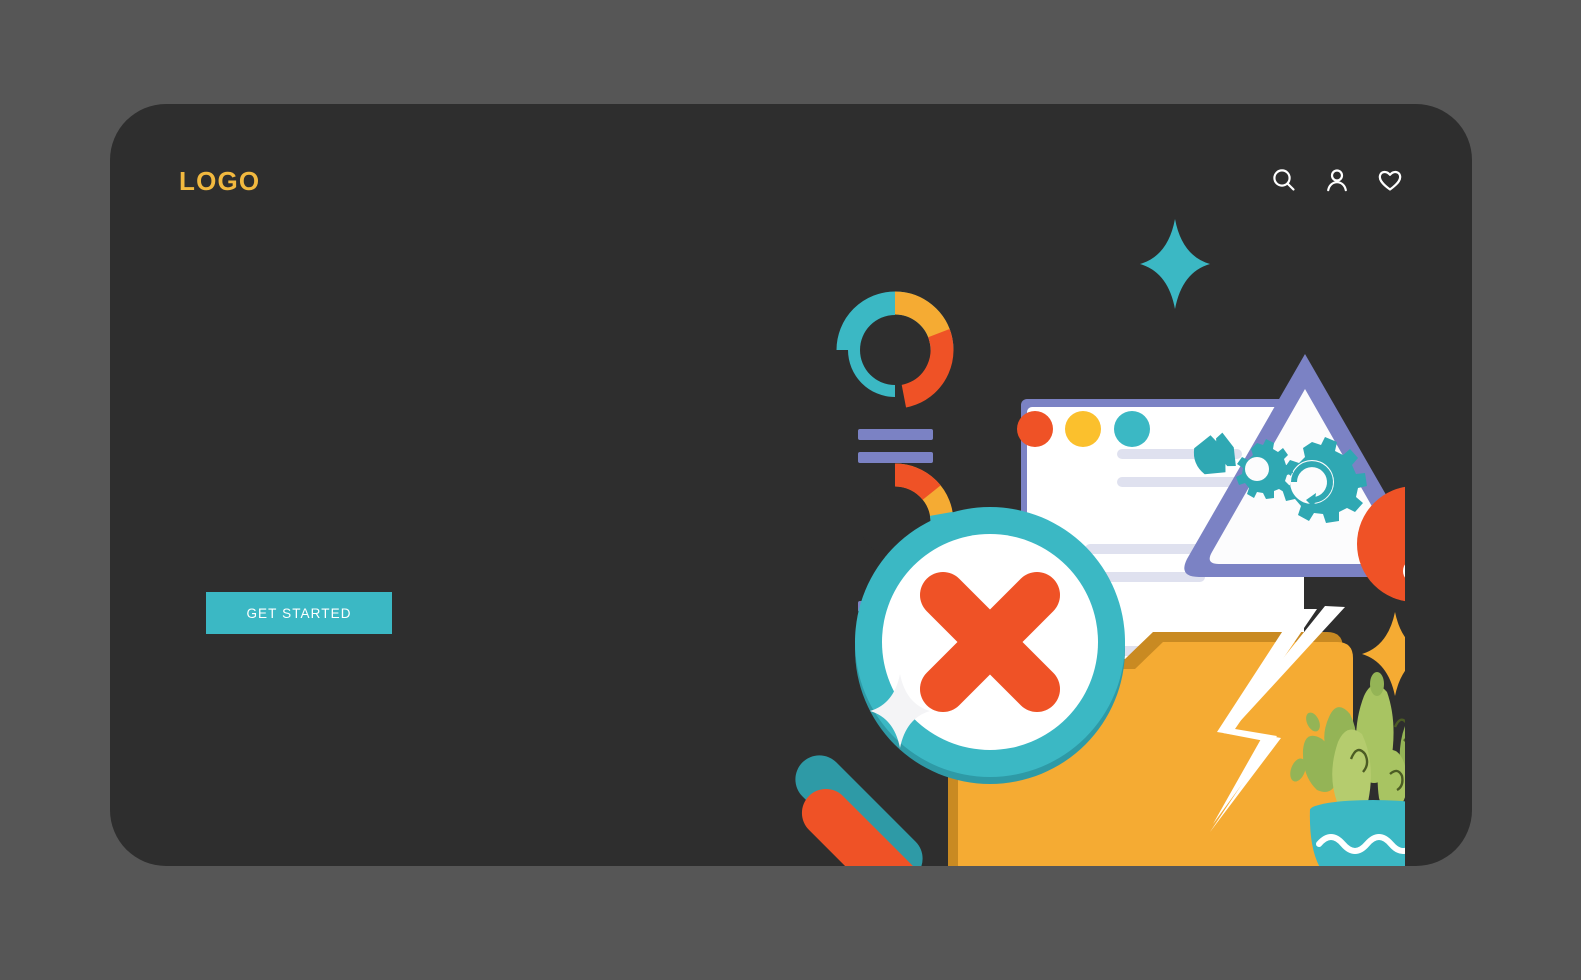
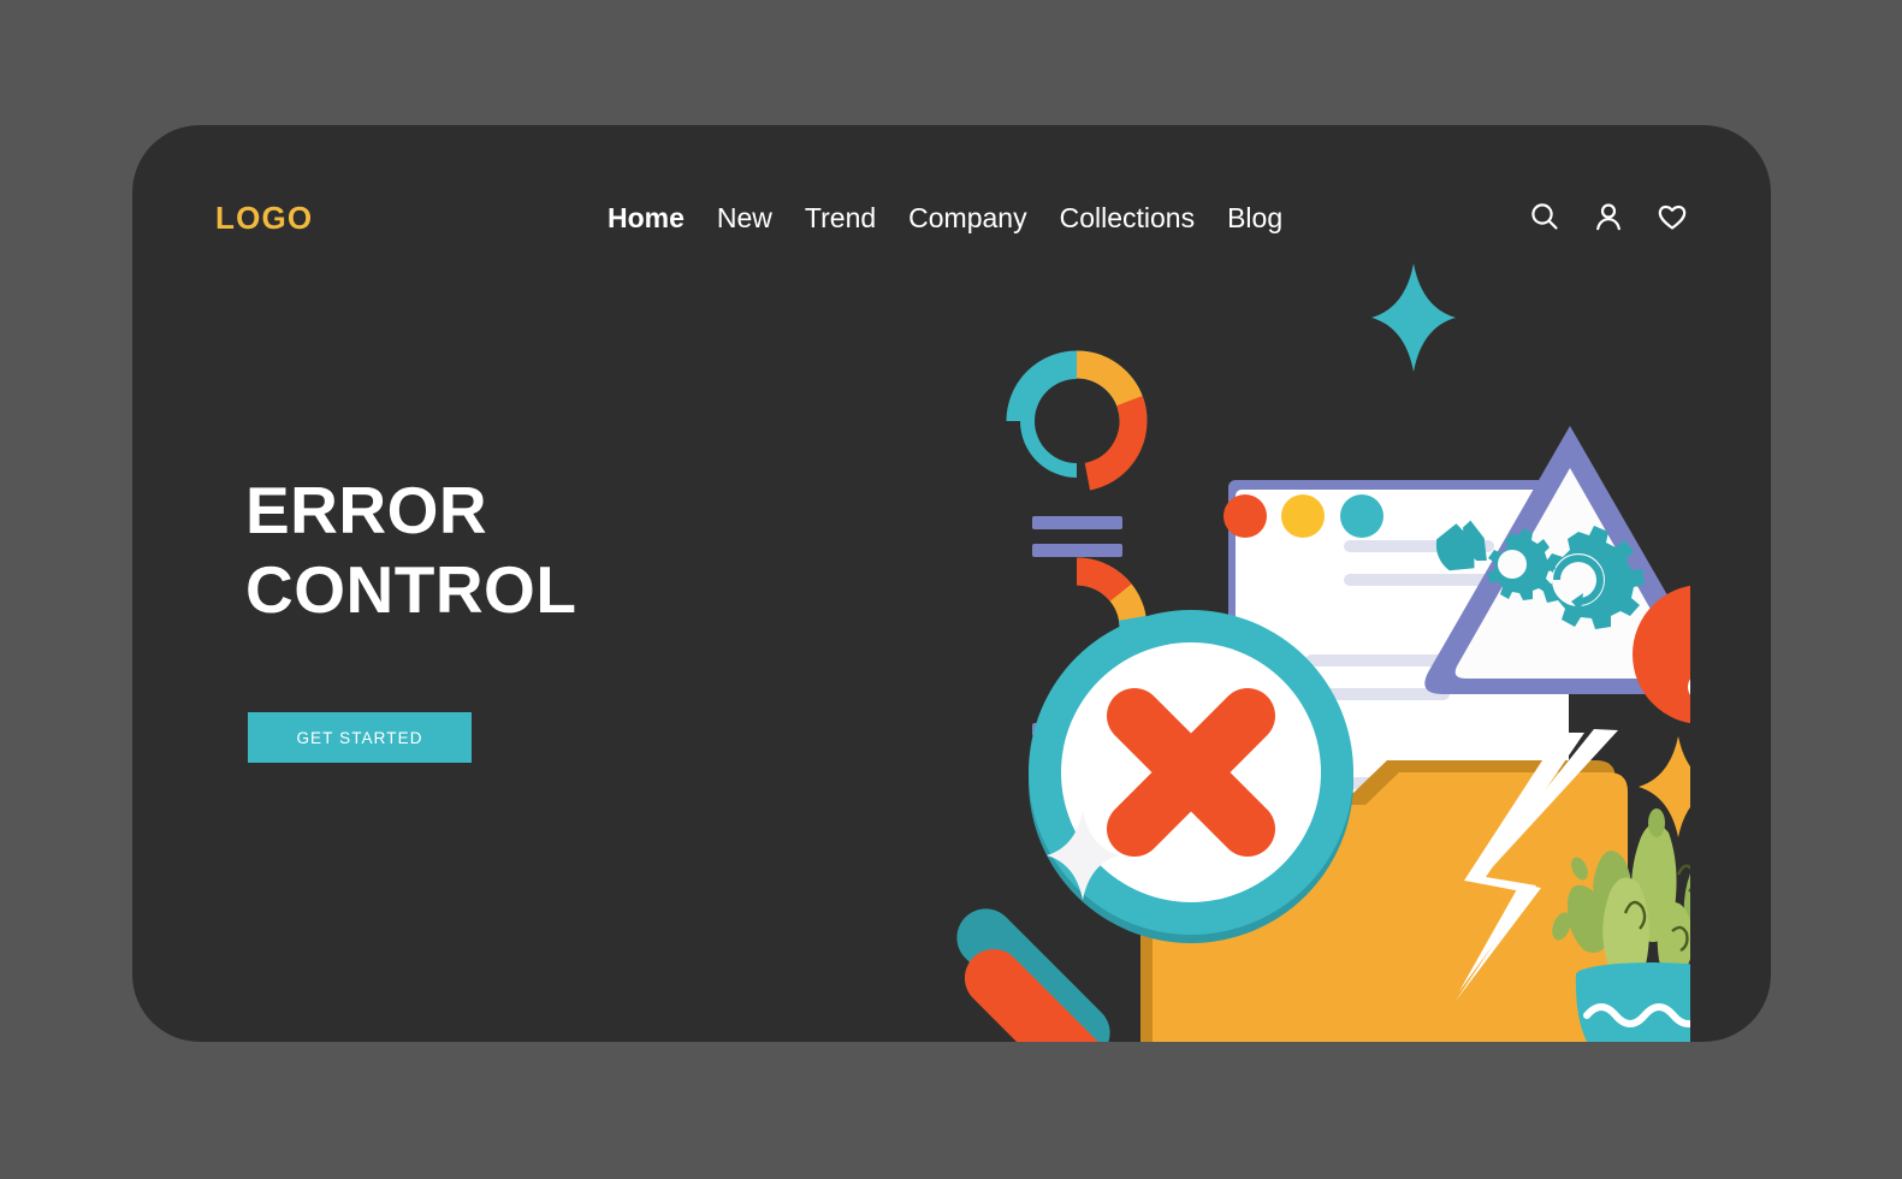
  LOGO
+ Home
+ New
+ Trend
+ Company
+ Collections
+ Blog
+ ERROR
+ CONTROL
  GET STARTED
